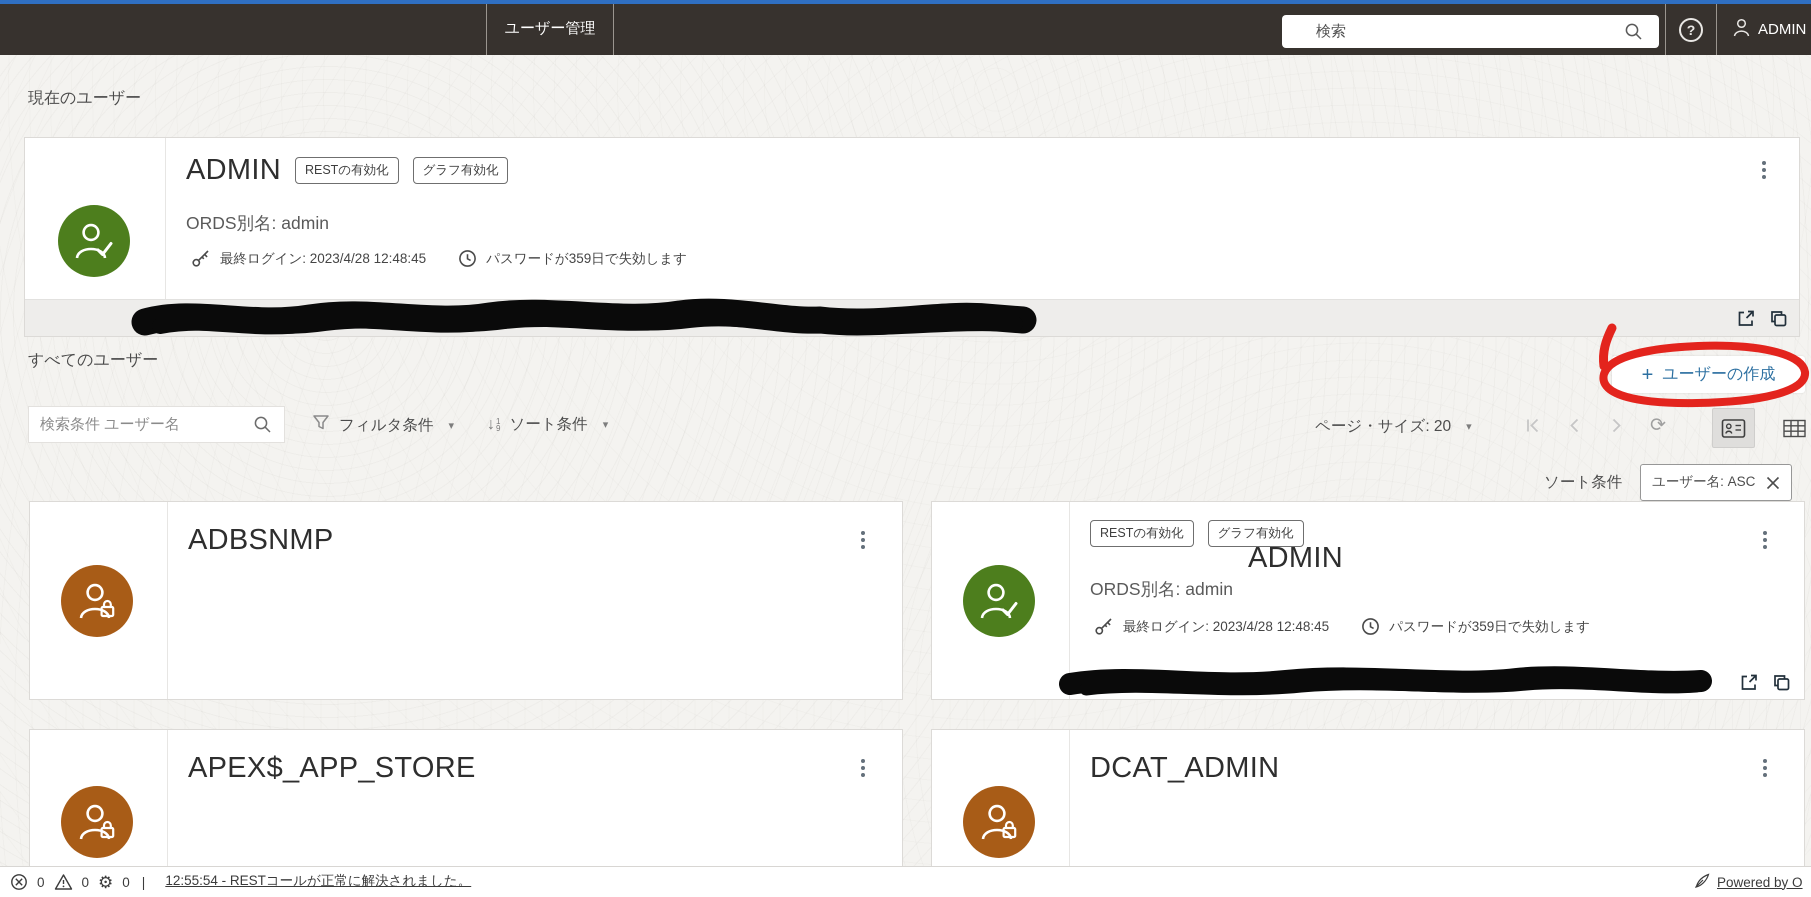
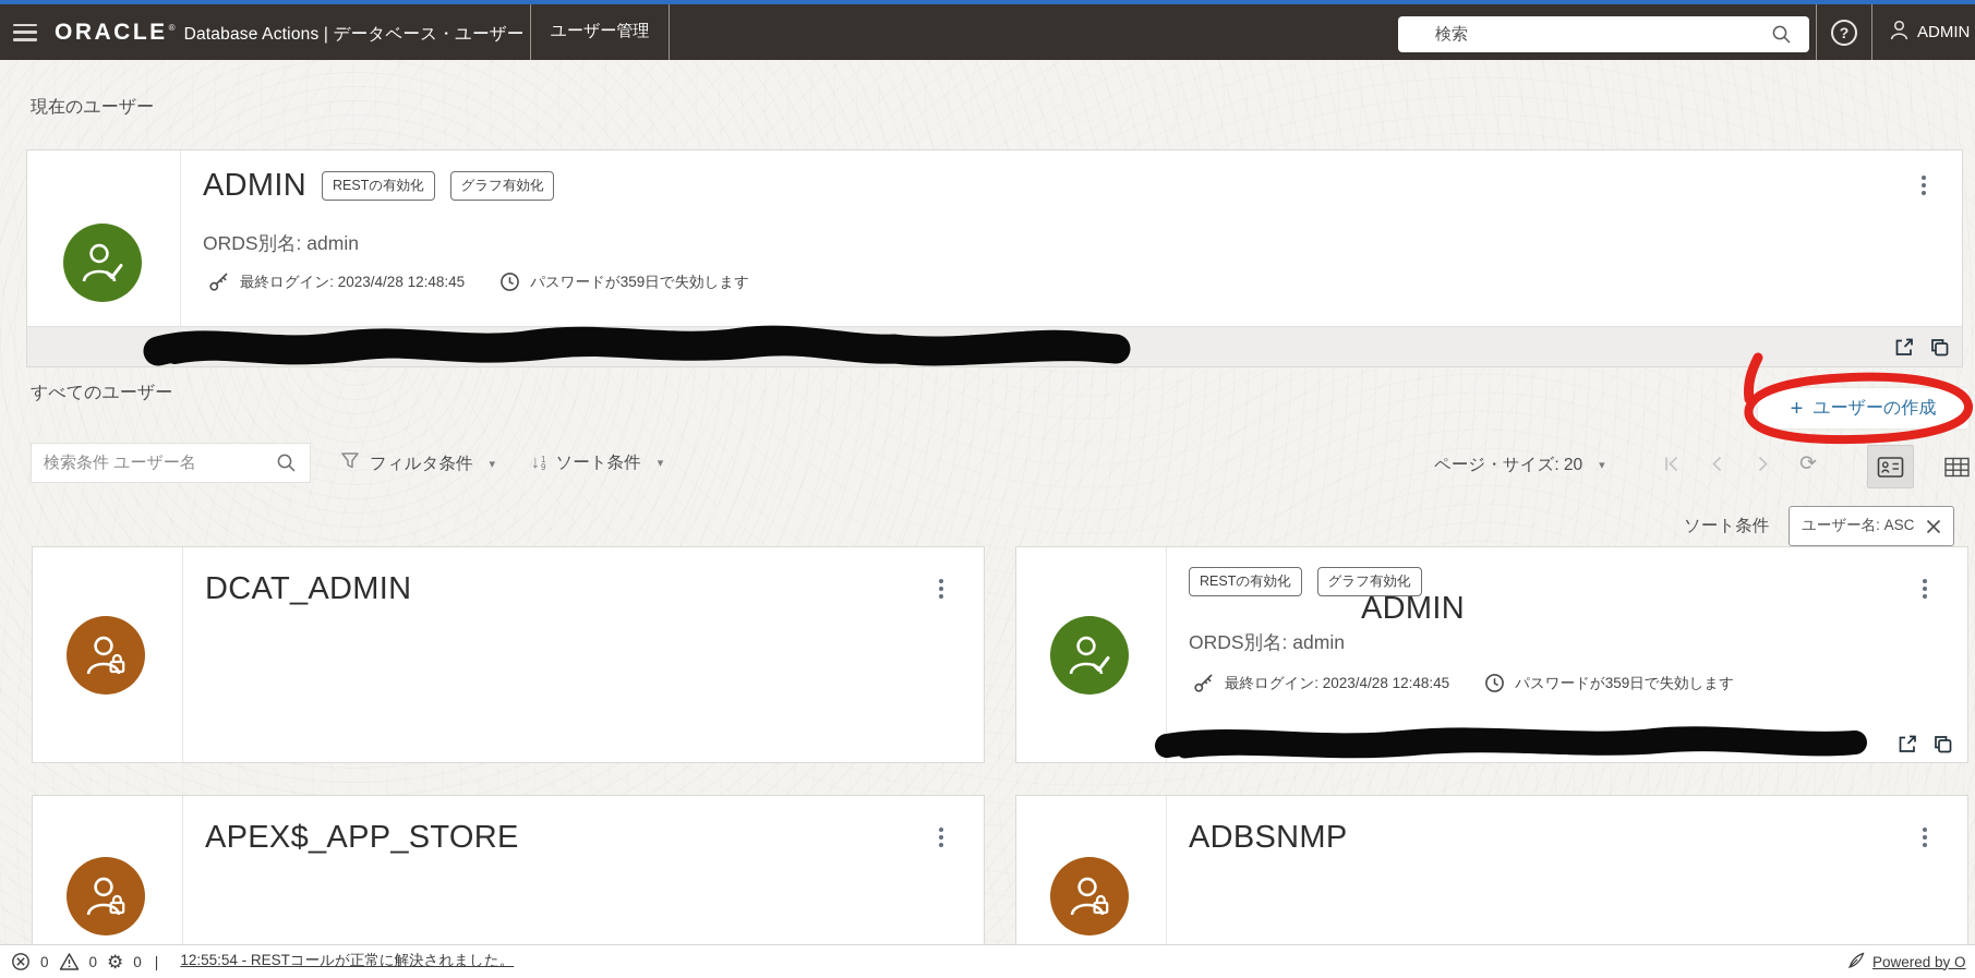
+ ORACLE
+ ®
+ Database Actions | データベース・ユーザー
  ユーザー管理
  検索
  ?
  ADMIN
  現在のユーザー
  ADMIN
  RESTの有効化
  グラフ有効化
  ORDS別名: admin
  最終ログイン: 2023/4/28 12:48:45
  パスワードが359日で失効します
  すべてのユーザー
  +
  ユーザーの作成
  検索条件 ユーザー名
  フィルタ条件
  ▾
  ↓
  1
  9
  ソート条件
  ▾
  ページ・サイズ: 20
  ▾
  ⟳
  ソート条件
  ユーザー名: ASC
- ADBSNMP
+ DCAT_ADMIN
  ADMIN
  RESTの有効化
  グラフ有効化
  ORDS別名: admin
  最終ログイン: 2023/4/28 12:48:45
  パスワードが359日で失効します
  APEX$_APP_STORE
- DCAT_ADMIN
+ ADBSNMP
  0
  0
  ⚙
  0
  |
  12:55:54 - RESTコールが正常に解決されました。
  Powered by O
